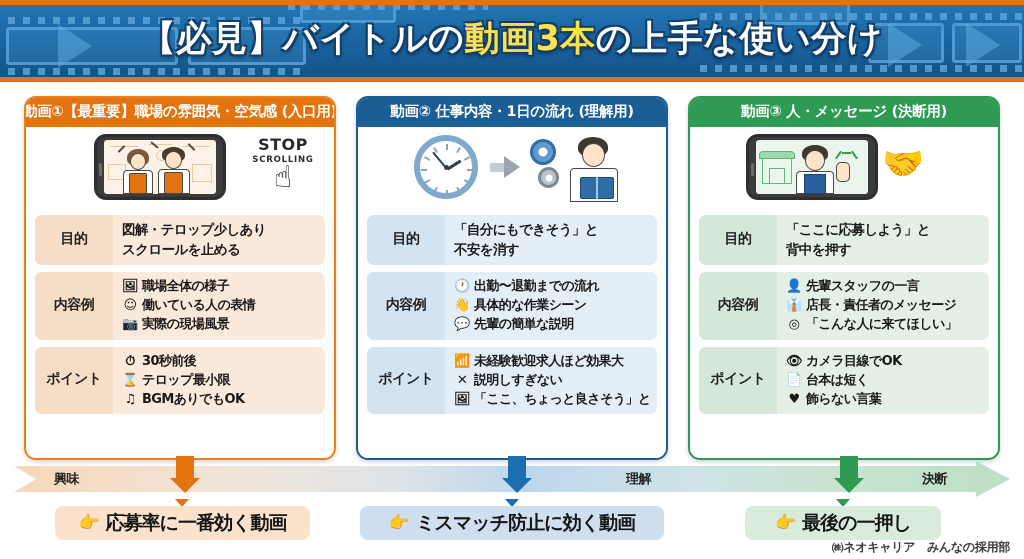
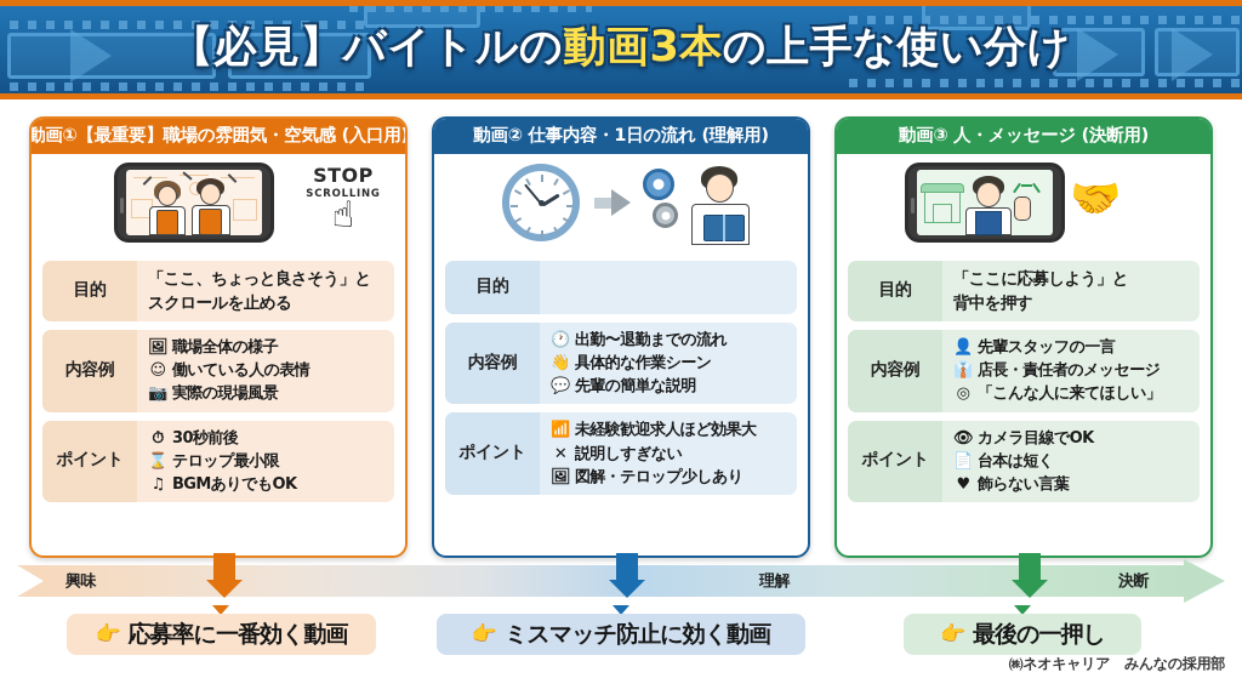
  【必見】バイトルの動画3本の上手な使い分け
  動画①【最重要】職場の雰囲気・空気感 (入口用)
  STOP
  SCROLLING
  ☝
  目的
- 図解・テロップ少しあり
+ 「ここ、ちょっと良さそう」と
  スクロールを止める
  内容例
  🖼
  職場全体の様子
  ☺
  働いている人の表情
  📷
  実際の現場風景
  ポイント
  ⏱
  30秒前後
  ⌛
  テロップ最小限
  ♫
  BGMありでもOK
  動画② 仕事内容・1日の流れ (理解用)
  目的
- 「自分にもできそう」と
- 不安を消す
  内容例
  🕐
  出勤〜退勤までの流れ
  👋
  具体的な作業シーン
  💬
  先輩の簡単な説明
  ポイント
  📶
  未経験歓迎求人ほど効果大
  ✕
  説明しすぎない
  🖼
- 「ここ、ちょっと良さそう」と
+ 図解・テロップ少しあり
  動画③ 人・メッセージ (決断用)
  🤝
  目的
  「ここに応募しよう」と
  背中を押す
  内容例
  👤
  先輩スタッフの一言
  👔
  店長・責任者のメッセージ
  ◎
  「こんな人に来てほしい」
  ポイント
  👁
  カメラ目線でOK
  📄
  台本は短く
  ♥
  飾らない言葉
  興味
  理解
  決断
  👉
  応募率に一番効く動画
  👉
  ミスマッチ防止に効く動画
  👉
  最後の一押し
  ㈱ネオキャリア みんなの採用部
